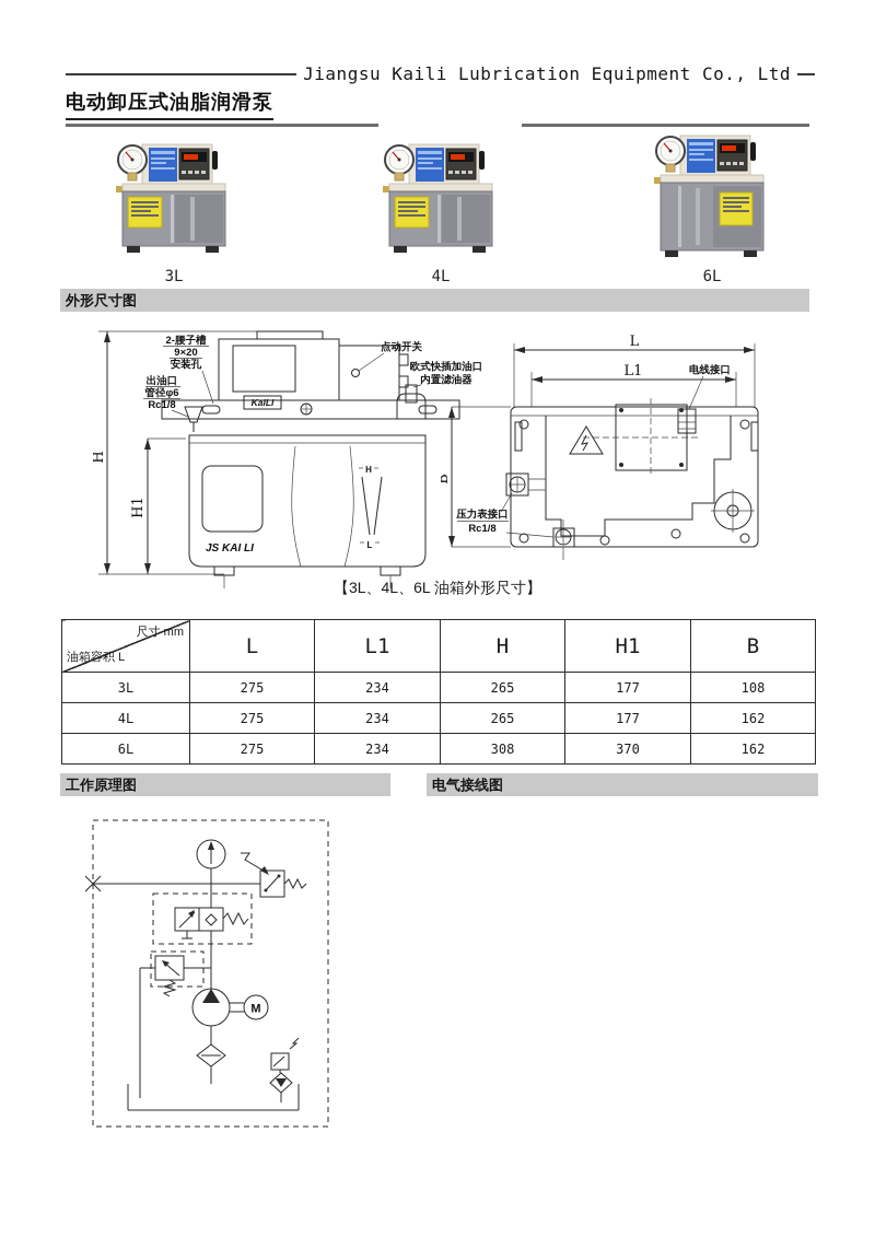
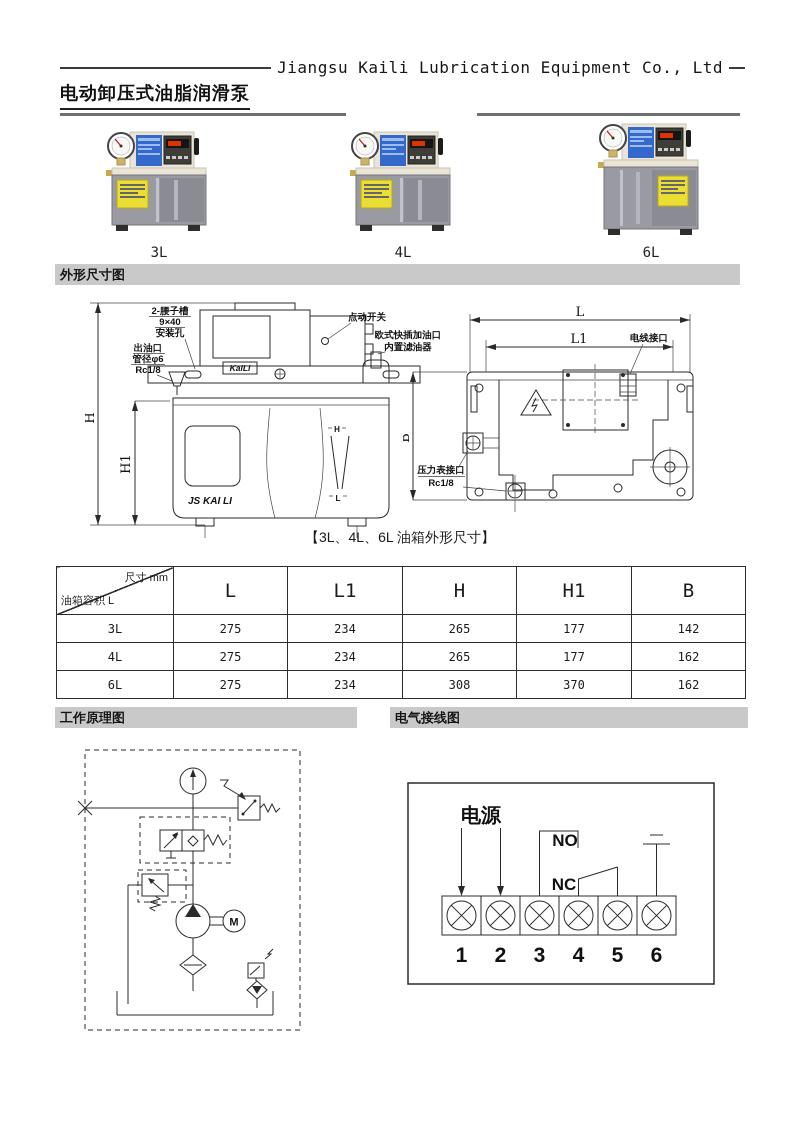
  Jiangsu Kaili Lubrication Equipment Co., Ltd
  电动卸压式油脂润滑泵
  3L
  4L
  6L
  外形尺寸图
  KaiLi
  JS KAI LI
  H
  L
  2-腰子槽
- 9×20
+ 9×40
  安装孔
  出油口
  管径φ6
  Rc1/8
  点动开关
  欧式快插加油口
  内置滤油器
  L
  L1
  电线接口
  压力表接口
  Rc1/8
  【3L、4L、6L 油箱外形尺寸】
  尺寸 mm 油箱容积 L	L	L1	H	H1	B
- 3L	275	234	265	177	108
+ 3L	275	234	265	177	142
  4L	275	234	265	177	162
  6L	275	234	308	370	162
  工作原理图
  电气接线图
  M
+ 电源
+ NO
+ NC
+ 1
+ 2
+ 3
+ 4
+ 5
+ 6
